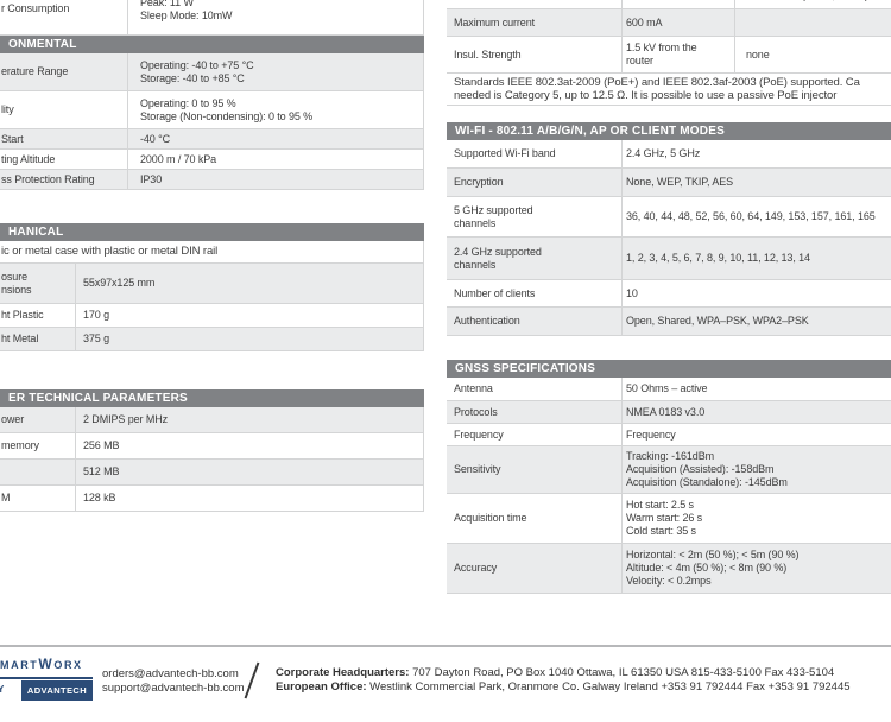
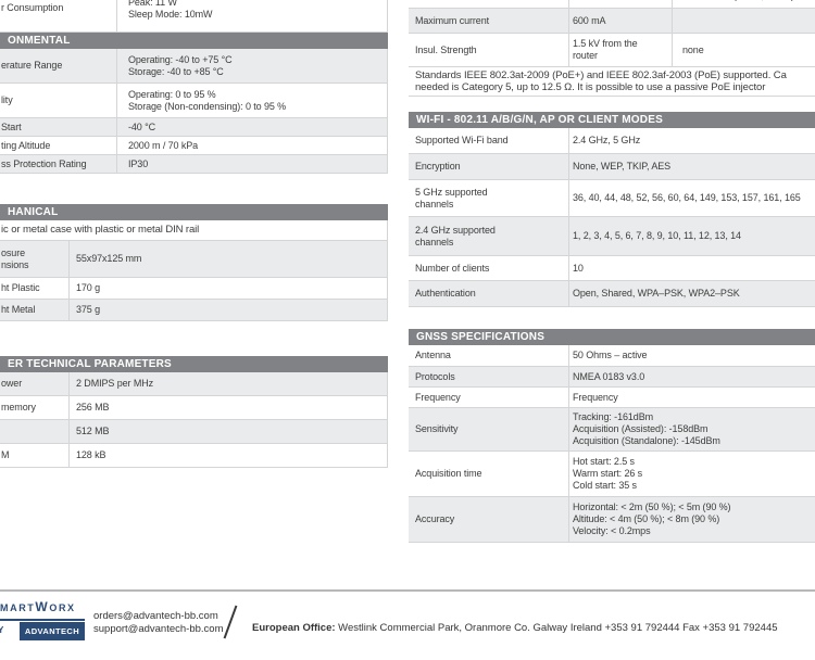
  r Consumption
  Peak: 11 W
  Sleep Mode: 10mW
  ONMENTAL
  erature Range
  Operating: -40 to +75 °C
  Storage: -40 to +85 °C
  lity
  Operating: 0 to 95 %
  Storage (Non-condensing): 0 to 95 %
  Start
  -40 °C
  ting Altitude
  2000 m / 70 kPa
  ss Protection Rating
  IP30
  HANICAL
  ic or metal case with plastic or metal DIN rail
  osure
  nsions
  55x97x125 mm
  ht Plastic
  170 g
  ht Metal
  375 g
  ER TECHNICAL PARAMETERS
  ower
  2 DMIPS per MHz
  memory
  256 MB
  512 MB
  M
  128 kB
  Maximum current
  600 mA
  Insul. Strength
  1.5 kV from the
  router
  none
  Standards IEEE 802.3at-2009 (PoE+) and IEEE 802.3af-2003 (PoE) supported. Ca
  needed is Category 5, up to 12.5 Ω. It is possible to use a passive PoE injector
  WI-FI - 802.11 A/B/G/N, AP OR CLIENT MODES
  Supported Wi-Fi band
  2.4 GHz, 5 GHz
  Encryption
  None, WEP, TKIP, AES
  5 GHz supported
  channels
  36, 40, 44, 48, 52, 56, 60, 64, 149, 153, 157, 161, 165
  2.4 GHz supported
  channels
  1, 2, 3, 4, 5, 6, 7, 8, 9, 10, 11, 12, 13, 14
  Number of clients
  10
  Authentication
  Open, Shared, WPA–PSK, WPA2–PSK
  GNSS SPECIFICATIONS
  Antenna
  50 Ohms – active
  Protocols
  NMEA 0183 v3.0
  Frequency
  Frequency
  Sensitivity
  Tracking: -161dBm
  Acquisition (Assisted): -158dBm
  Acquisition (Standalone): -145dBm
  Acquisition time
  Hot start: 2.5 s
  Warm start: 26 s
  Cold start: 35 s
  Accuracy
  Horizontal: < 2m (50 %); < 5m (90 %)
  Altitude: < 4m (50 %); < 8m (90 %)
  Velocity: < 0.2mps
  MARTWORX
  Y
  ADVANTECH
  orders@advantech-bb.com
  support@advantech-bb.com
- Corporate Headquarters: 707 Dayton Road, PO Box 1040 Ottawa, IL 61350 USA 815-433-5100 Fax 433-5104
  European Office: Westlink Commercial Park, Oranmore Co. Galway Ireland +353 91 792444 Fax +353 91 792445
